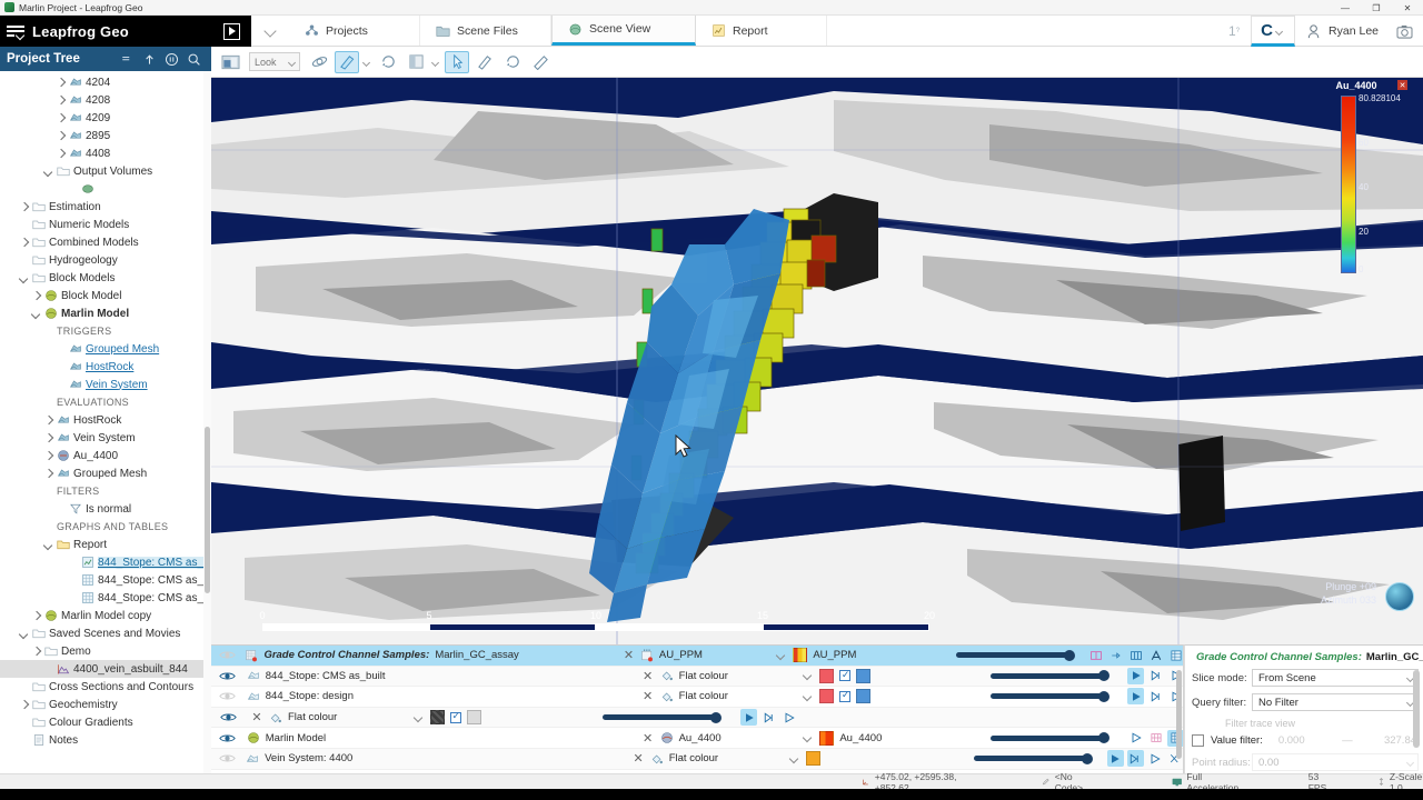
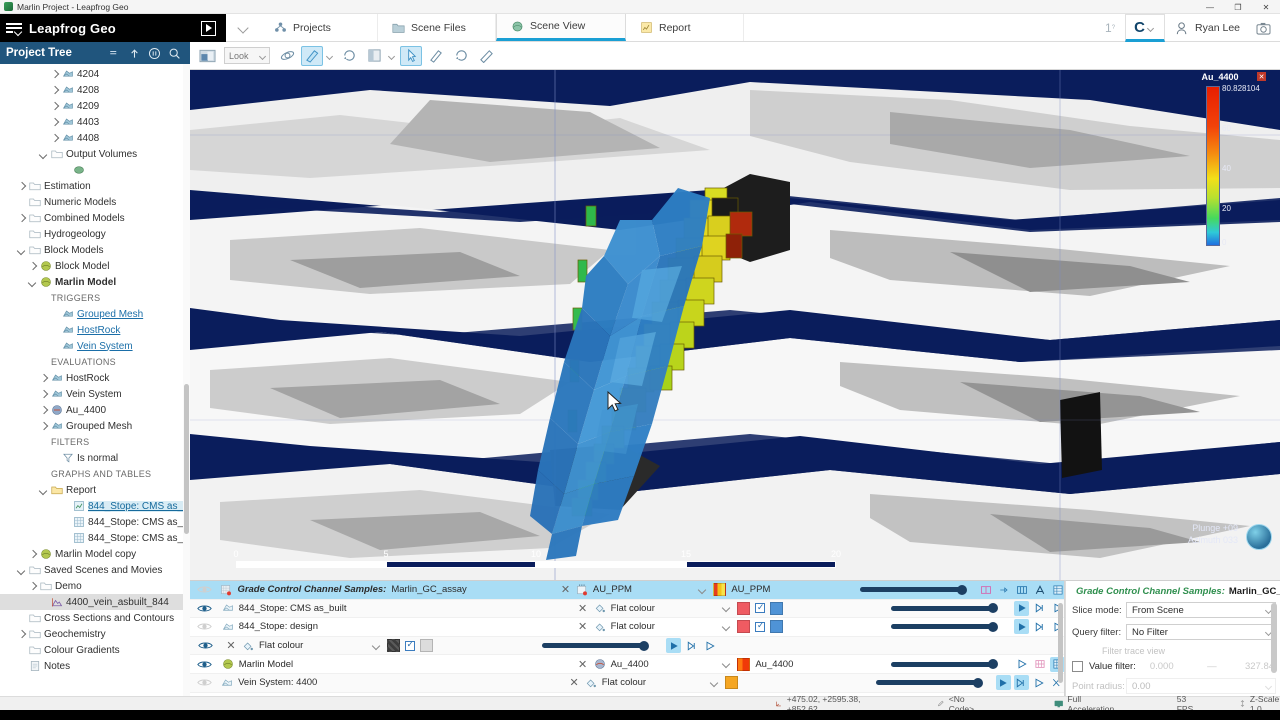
  Marlin Project - Leapfrog Geo
  —
  ❐
  ✕
  Leapfrog Geo
  Projects
  Scene Files
  Scene View
  Report
  1
  C
  Ryan Lee
  Project Tree
  4204
  4208
  4209
- 2895
+ 4403
  4408
  Output Volumes
  Estimation
  Numeric Models
  Combined Models
  Hydrogeology
  Block Models
  Block Model
  Marlin Model
  TRIGGERS
  Grouped Mesh
  HostRock
  Vein System
  EVALUATIONS
  HostRock
  Vein System
  Au_4400
  Grouped Mesh
  FILTERS
  Is normal
  GRAPHS AND TABLES
  Report
  844_Stope: CMS as_
  844_Stope: CMS as_
  Marlin Model copy
  Saved Scenes and Movies
  Demo
  4400_vein_asbuilt_844
  Cross Sections and Contours
  Geochemistry
  Colour Gradients
  Notes
  Look
  Au_4400
  80.828104
  40
  20
  Plunge +09
  Azimuth 033
  5
  Grade Control Channel Samples:
  Marlin_GC_assay
  ✕
  AU_PPM
  AU_PPM
  844_Stope: CMS as_built
  ✕
  Flat colour
  844_Stope: design
  ✕
  Flat colour
  ✕
  Flat colour
  Marlin Model
  ✕
  Au_4400
  Au_4400
  Vein System: 4400
  ✕
  Flat colour
  Grade Control Channel Samples:
  Slice mode:
  From Scene
  Query filter:
  No Filter
  Filter trace view
  Value filter:
  0.000
  —
  327.8
  Point radius:
  0.00
  +475.02, +2595.38, +852.62
  <No Code>
  Full Acceleration
  53 FPS
  Z-Scale 1.0
